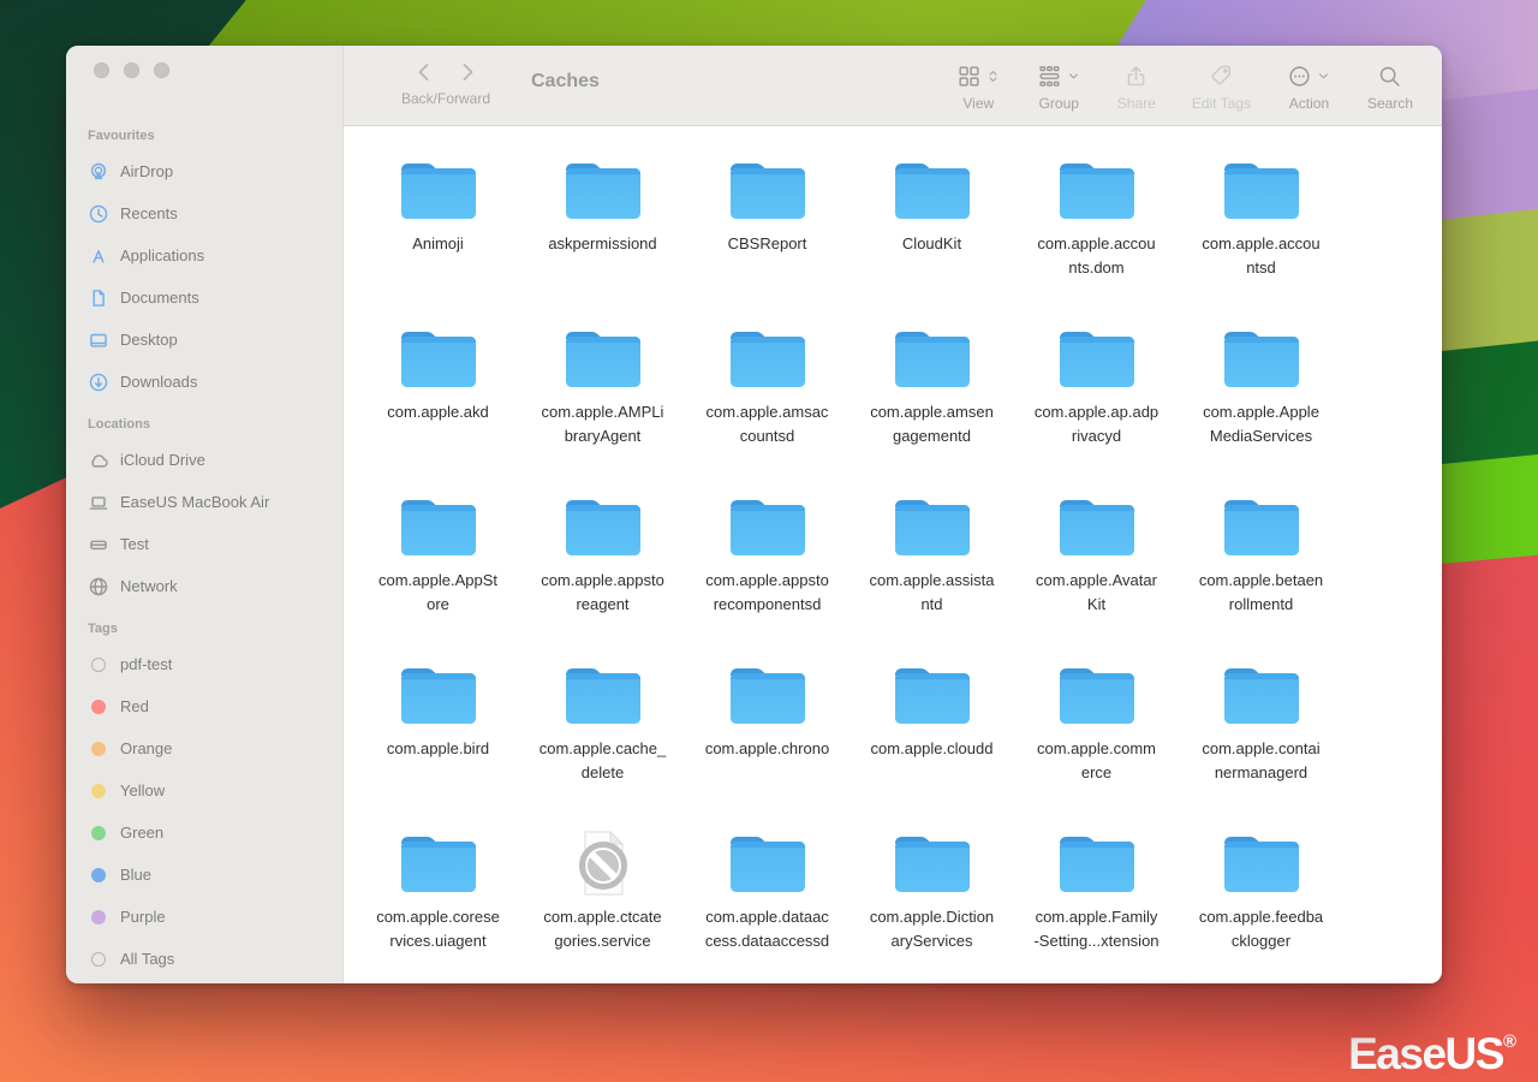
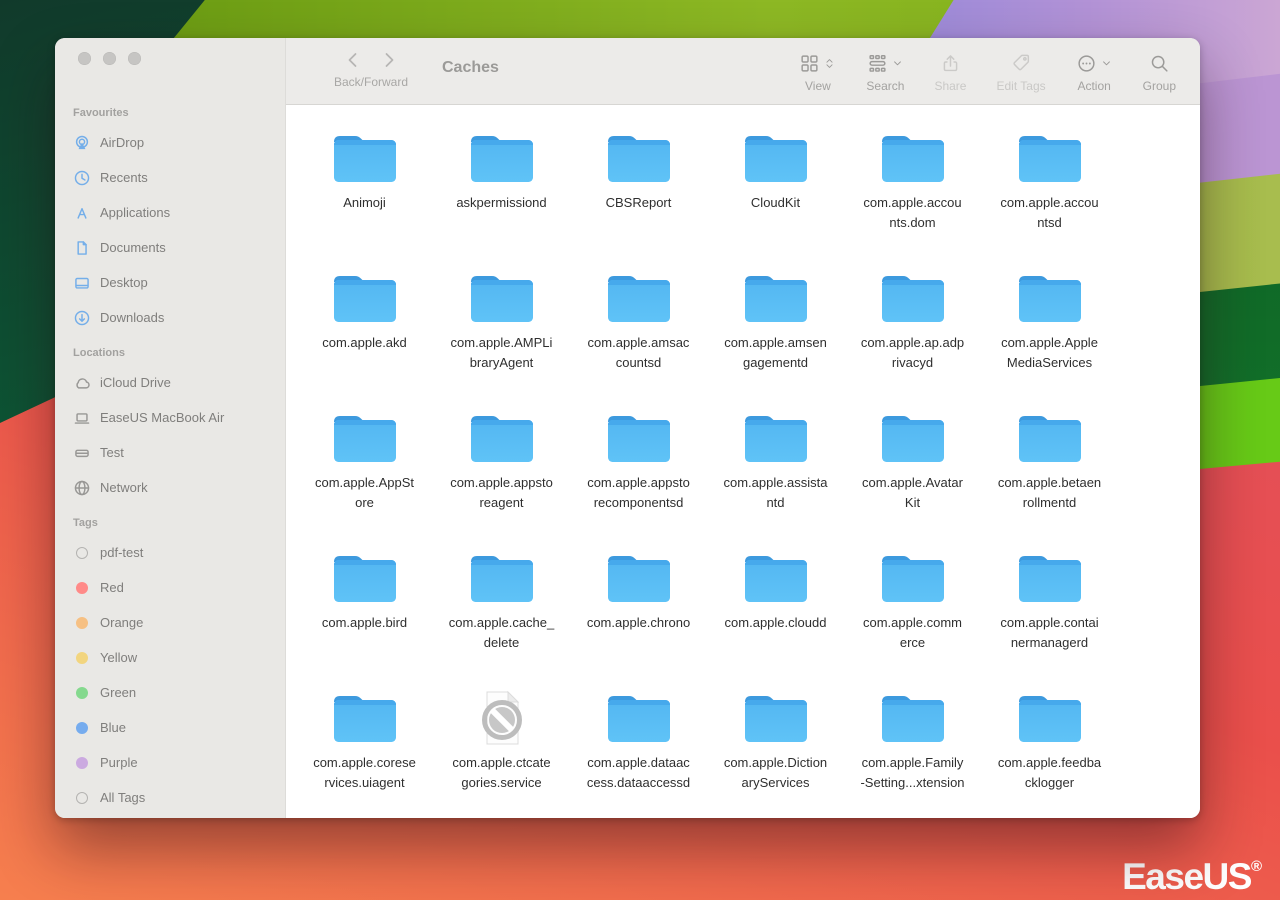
  EaseUS®
  Favourites
  AirDrop
  Recents
  Applications
  Documents
  Desktop
  Downloads
  Locations
  iCloud Drive
  EaseUS MacBook Air
  Test
  Network
  Tags
  pdf-test
  Red
  Orange
  Yellow
  Green
  Blue
  Purple
  All Tags
  Back/Forward
  Caches
  View
- Group
+ Search
  Share
  Edit Tags
  Action
- Search
+ Group
  Animoji
  askpermissiond
  CBSReport
  CloudKit
  com.apple.accou
  nts.dom
  com.apple.accou
  ntsd
  com.apple.akd
  com.apple.AMPLi
  braryAgent
  com.apple.amsac
  countsd
  com.apple.amsen
  gagementd
  com.apple.ap.adp
  rivacyd
  com.apple.Apple
  MediaServices
  com.apple.AppSt
  ore
  com.apple.appsto
  reagent
  com.apple.appsto
  recomponentsd
  com.apple.assista
  ntd
  com.apple.Avatar
  Kit
  com.apple.betaen
  rollmentd
  com.apple.bird
  com.apple.cache_
  delete
  com.apple.chrono
  com.apple.cloudd
  com.apple.comm
  erce
  com.apple.contai
  nermanagerd
  com.apple.corese
  rvices.uiagent
  com.apple.ctcate
  gories.service
  com.apple.dataac
  cess.dataaccessd
  com.apple.Diction
  aryServices
  com.apple.Family
  -Setting...xtension
  com.apple.feedba
  cklogger
